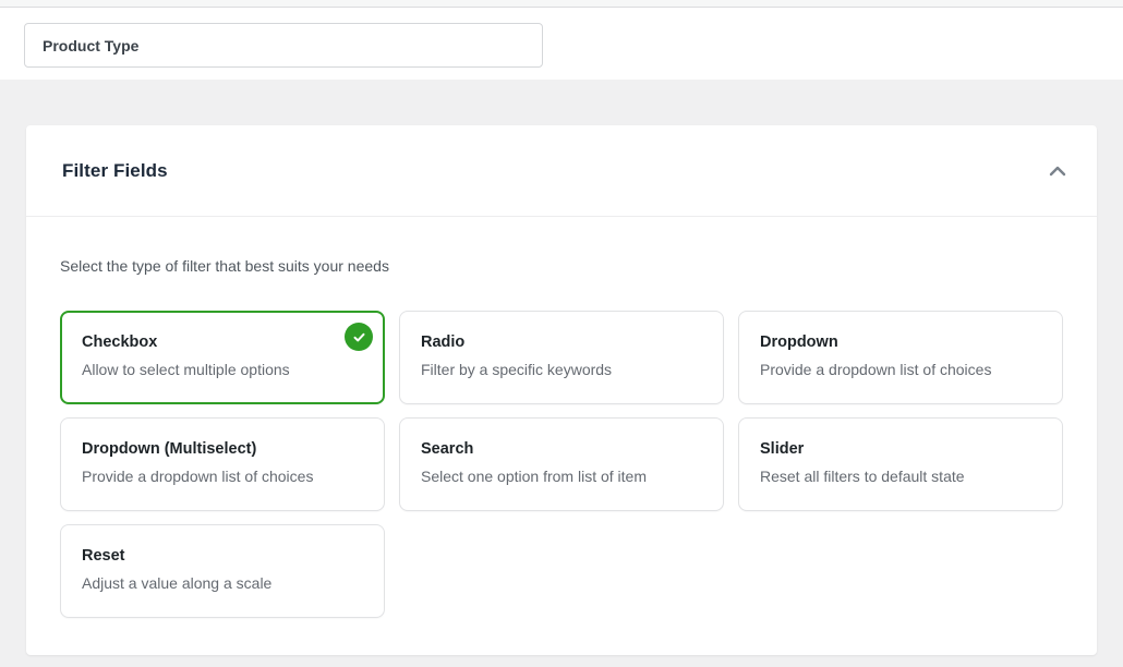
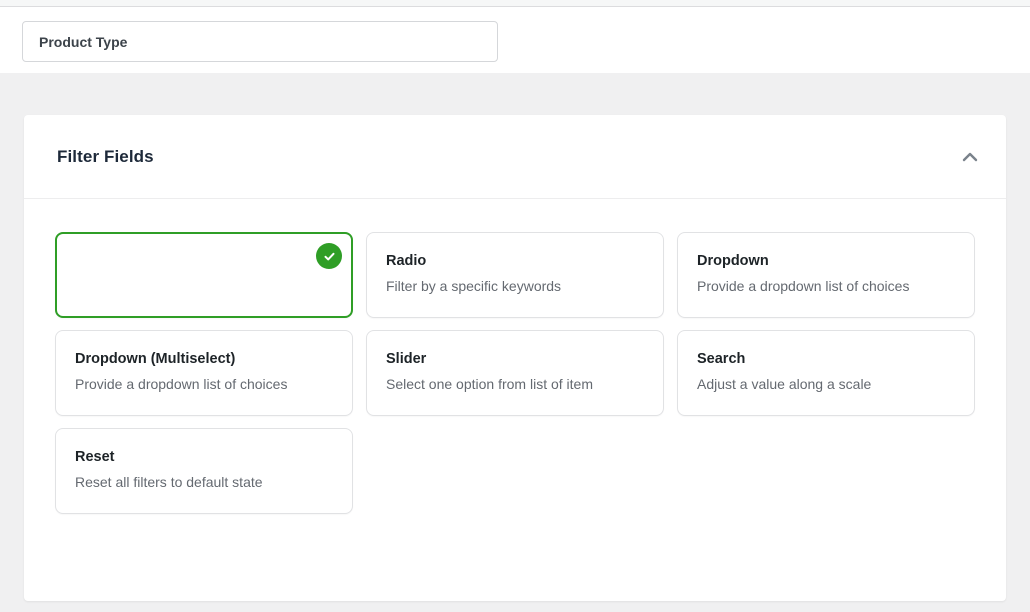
  Product Type
  Filter Fields
- Select the type of filter that best suits your needs
- Checkbox
- Allow to select multiple options
  Radio
  Filter by a specific keywords
  Dropdown
  Provide a dropdown list of choices
  Dropdown (Multiselect)
  Provide a dropdown list of choices
- Search
+ Slider
  Select one option from list of item
- Slider
+ Search
- Reset all filters to default state
+ Adjust a value along a scale
  Reset
- Adjust a value along a scale
+ Reset all filters to default state
